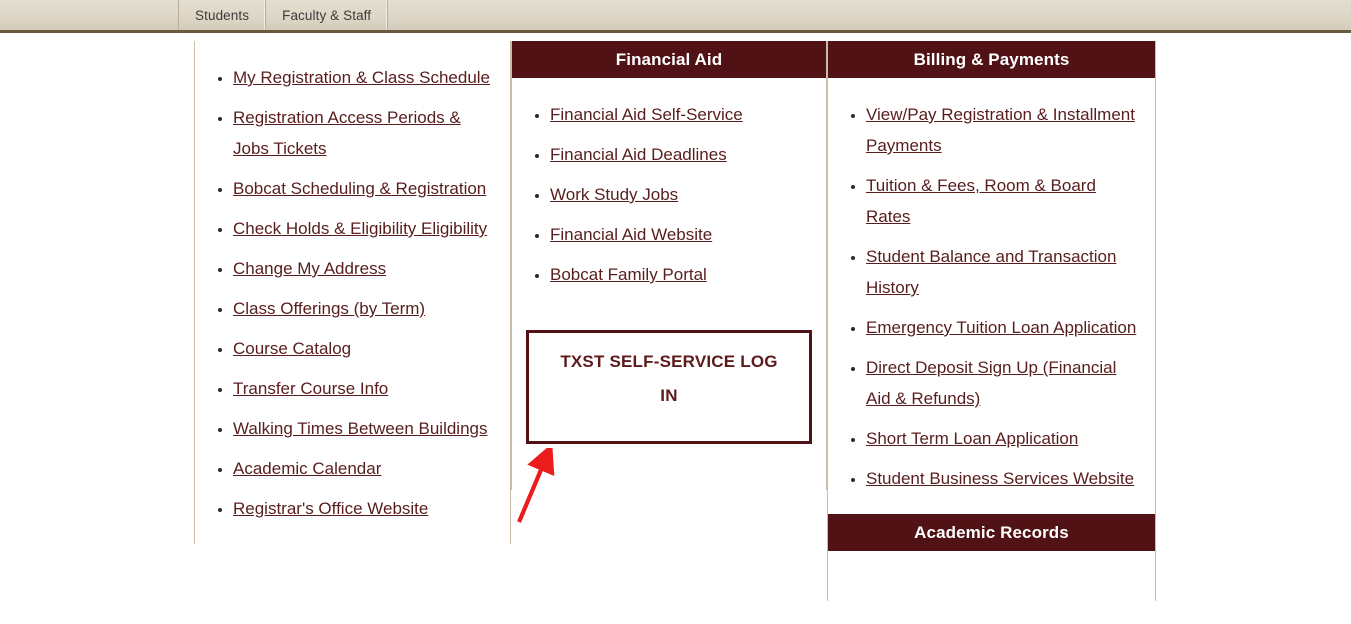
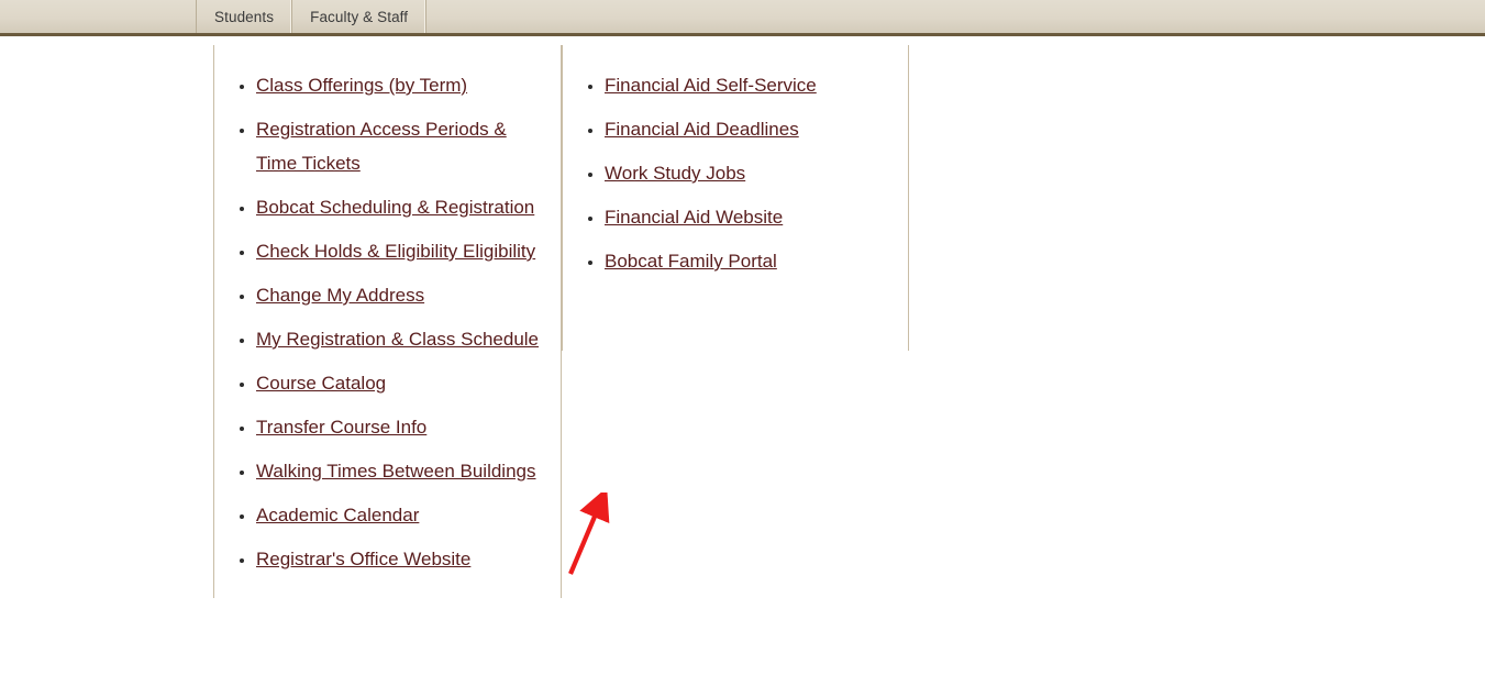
  Students
  Faculty & Staff
- My Registration & Class Schedule
+ Class Offerings (by Term)
- Registration Access Periods & Jobs Tickets
+ Registration Access Periods & Time Tickets
  Bobcat Scheduling & Registration
  Check Holds & Eligibility Eligibility
  Change My Address
- Class Offerings (by Term)
+ My Registration & Class Schedule
  Course Catalog
  Transfer Course Info
  Walking Times Between Buildings
  Academic Calendar
  Registrar's Office Website
- Financial Aid
  Financial Aid Self-Service
  Financial Aid Deadlines
  Work Study Jobs
  Financial Aid Website
  Bobcat Family Portal
- TXST SELF-SERVICE LOG IN
- Billing & Payments
- View/Pay Registration & Installment Payments
- Tuition & Fees, Room & Board Rates
- Student Balance and Transaction History
- Emergency Tuition Loan Application
- Direct Deposit Sign Up (Financial Aid & Refunds)
- Short Term Loan Application
- Student Business Services Website
- Academic Records
